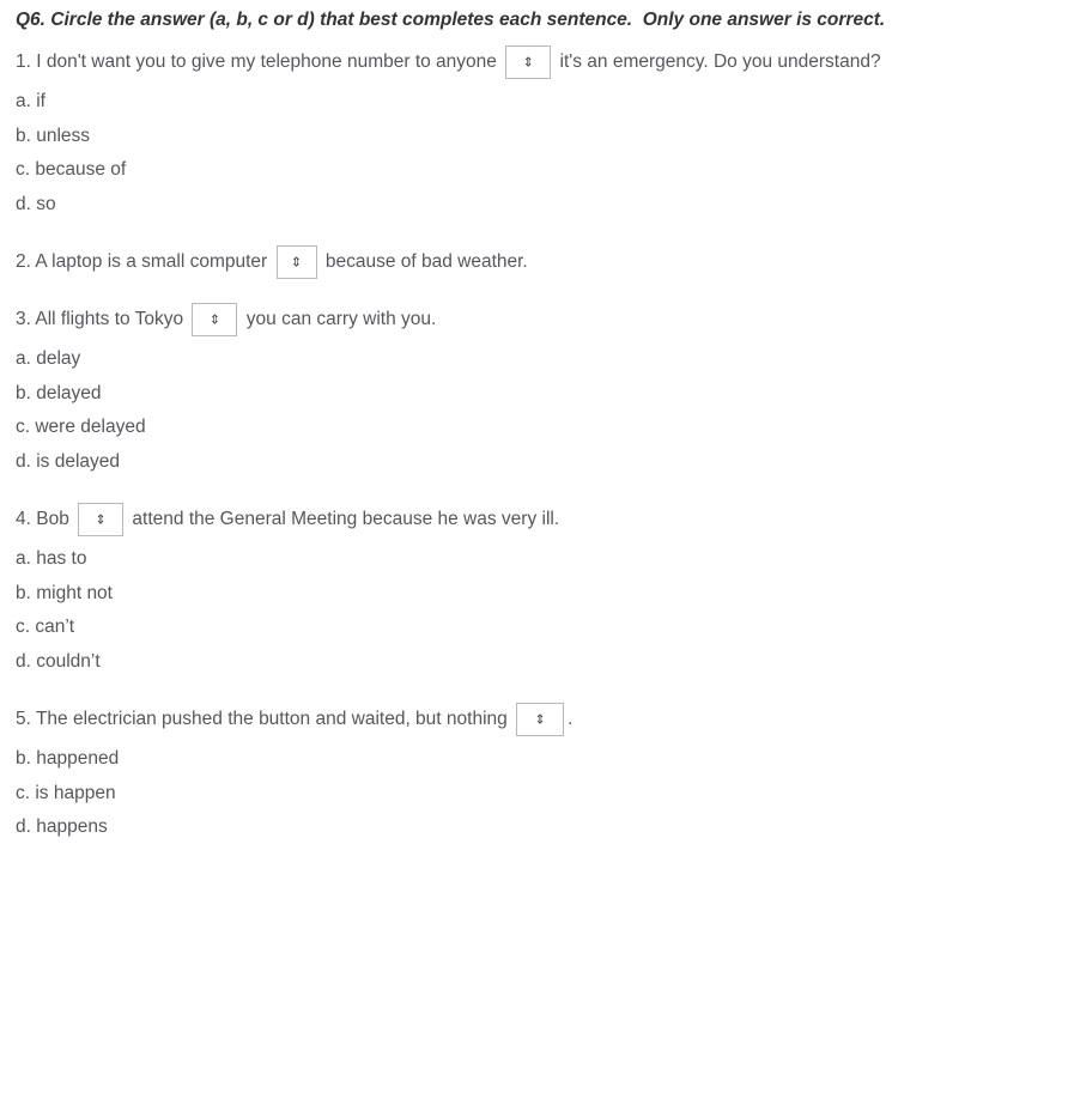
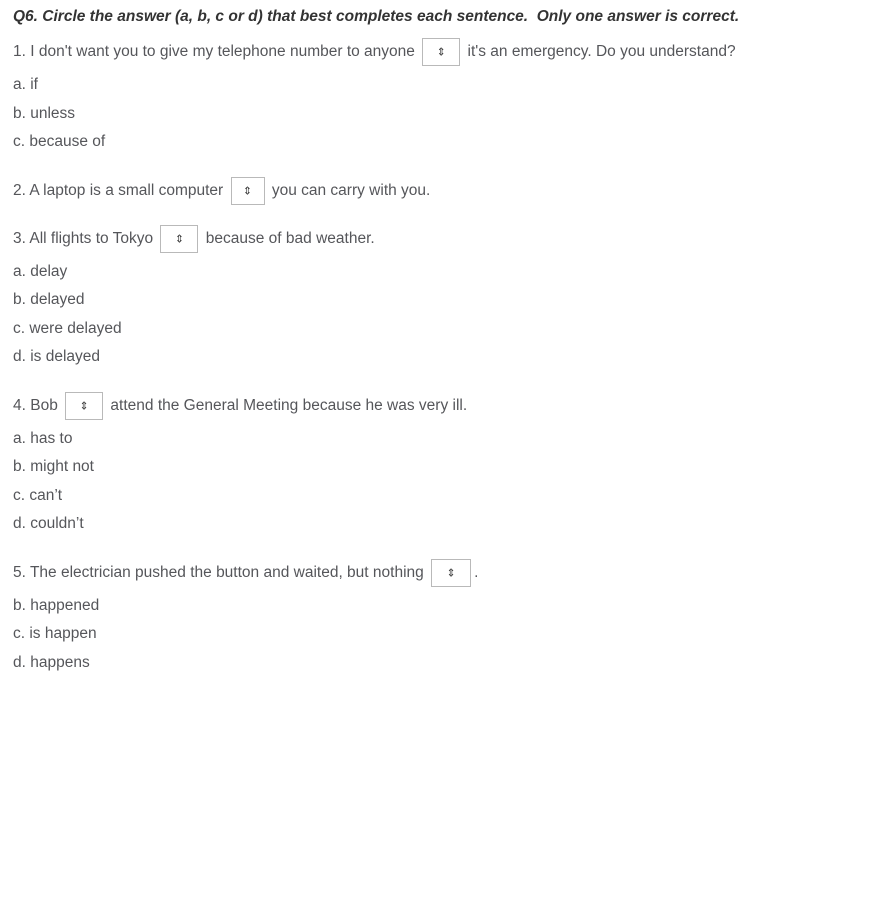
  Q6. Circle the answer (a, b, c or d) that best completes each sentence. Only one answer is correct.
  1. I don't want you to give my telephone number to anyone
  ⇕
  it's an emergency. Do you understand?
  a. if
  b. unless
  c. because of
- d. so
  2. A laptop is a small computer
  ⇕
- because of bad weather.
+ you can carry with you.
  3. All flights to Tokyo
  ⇕
- you can carry with you.
+ because of bad weather.
  a. delay
  b. delayed
  c. were delayed
  d. is delayed
  4. Bob
  ⇕
  attend the General Meeting because he was very ill.
  a. has to
  b. might not
  c. can’t
  d. couldn’t
  5. The electrician pushed the button and waited, but nothing
  ⇕
  .
  b. happened
  c. is happen
  d. happens
